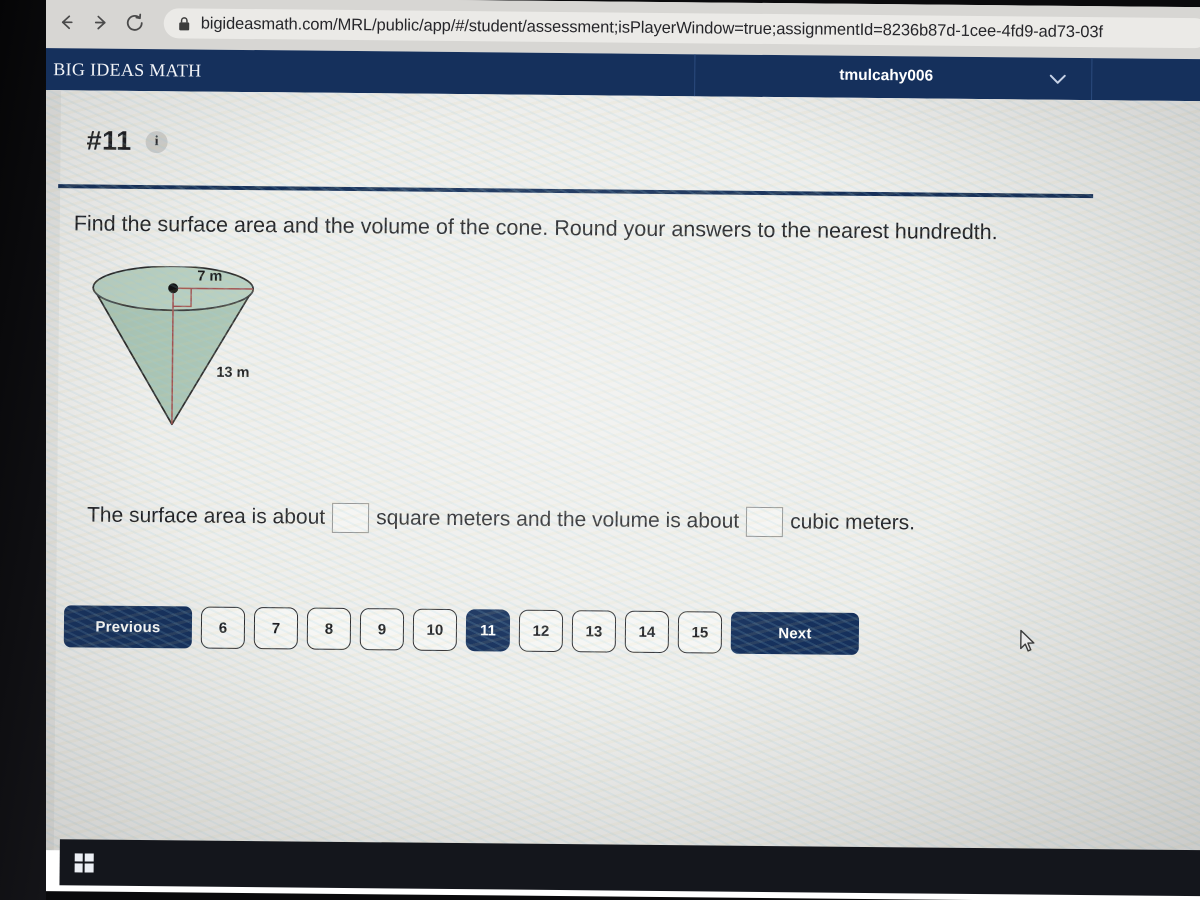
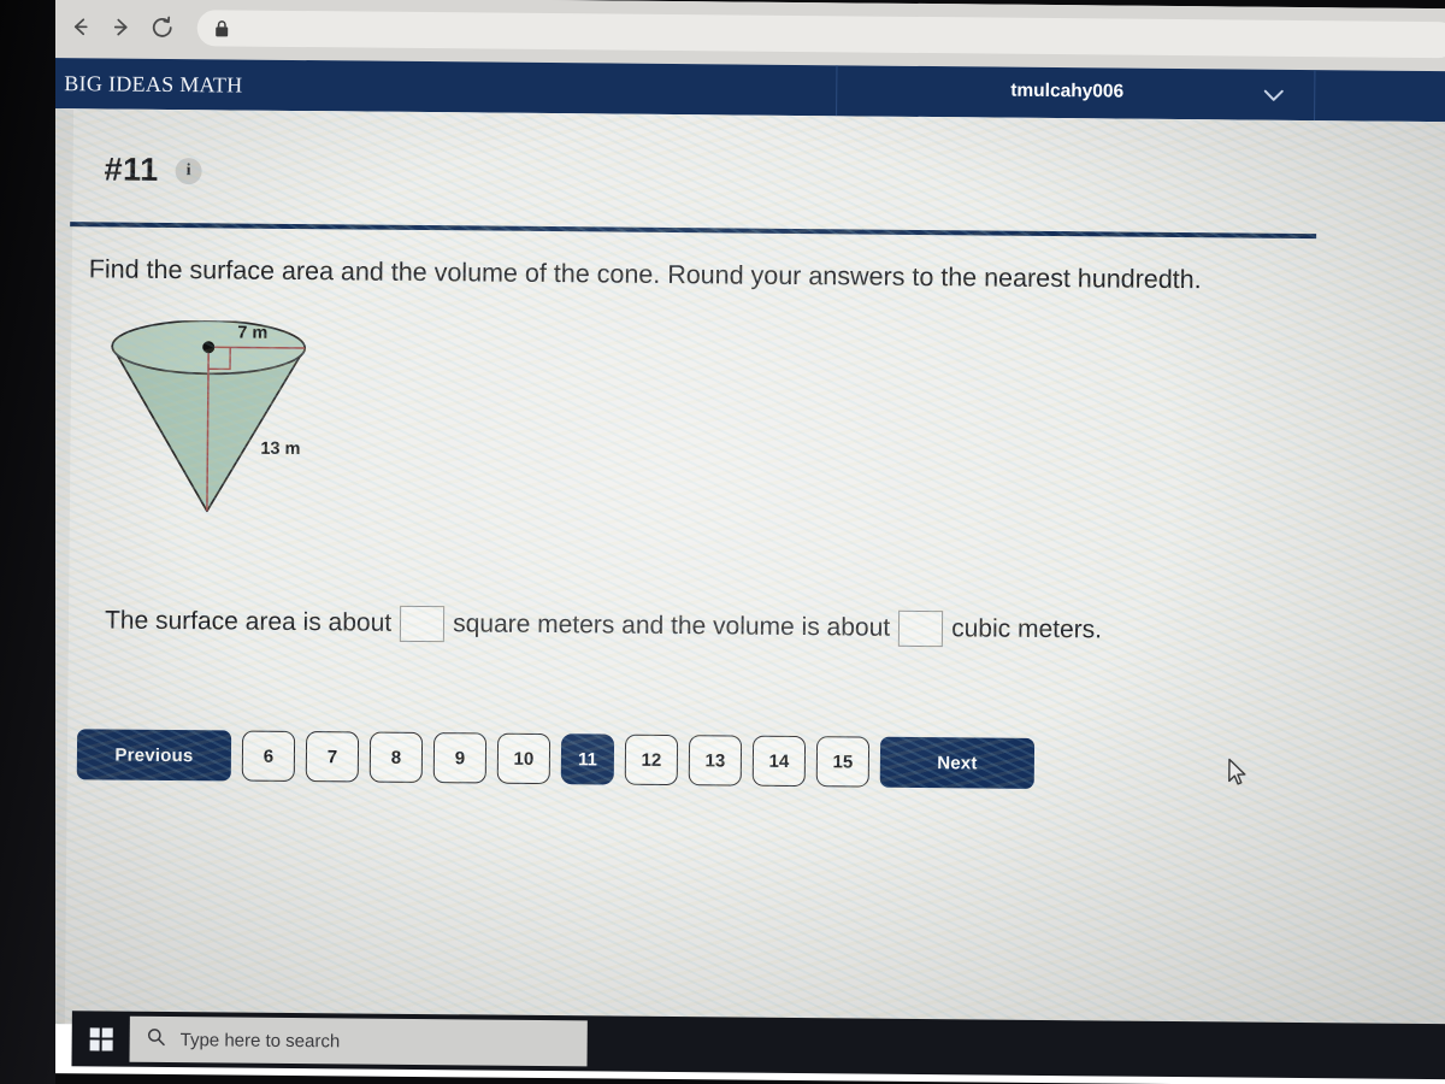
- bigideasmath.com/MRL/public/app/#/student/assessment;isPlayerWindow=true;assignmentId=8236b87d-1cee-4fd9-ad73-03f
  BIG IDEAS MATH
  tmulcahy006
+ Type here to search
